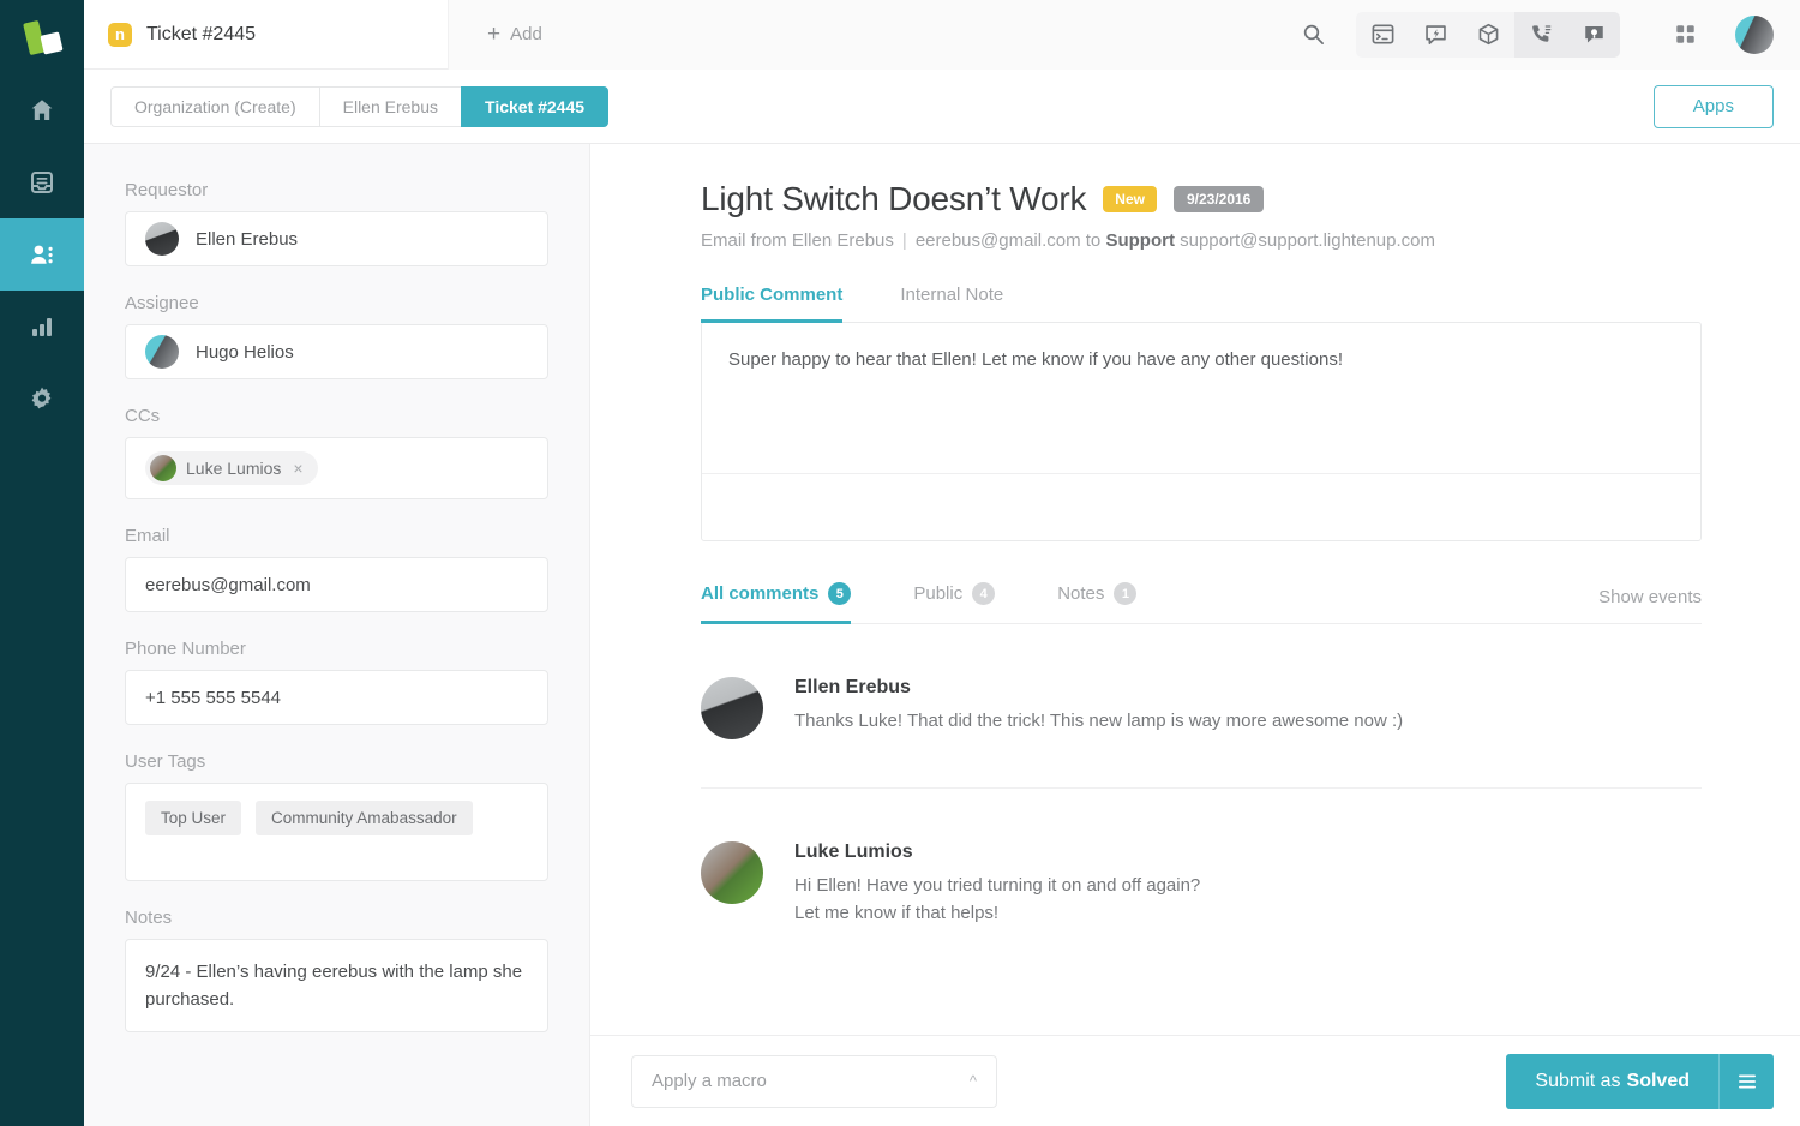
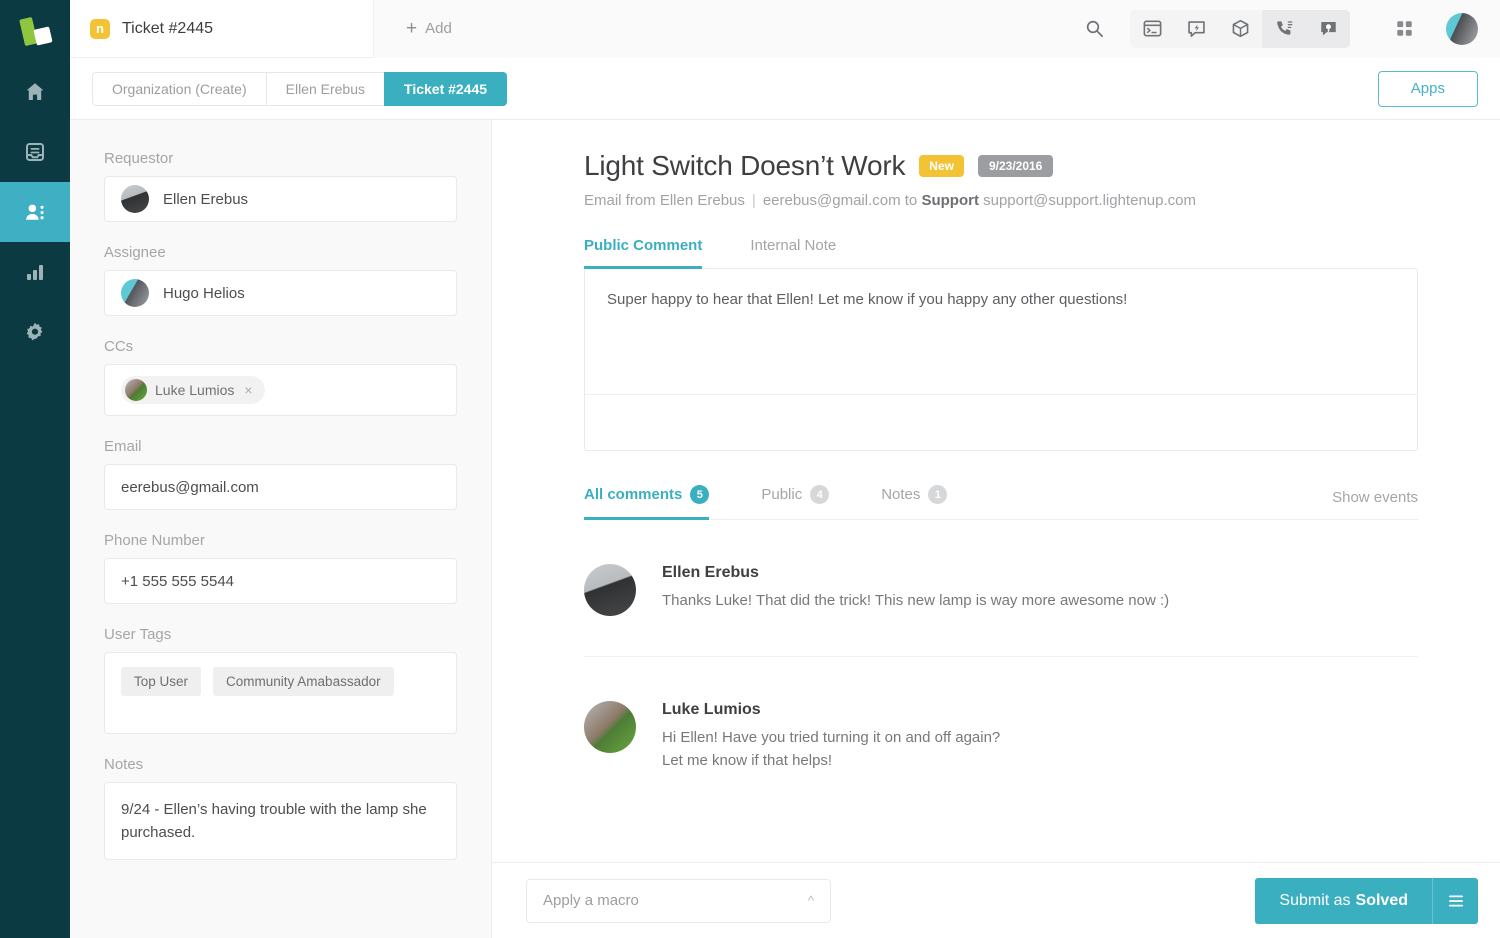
  n
  Ticket #2445
  +
  Add
  Organization (Create)
  Ellen Erebus
  Ticket #2445
  Apps
  Requestor
  Ellen Erebus
  Assignee
  Hugo Helios
  CCs
  Luke Lumios
  ×
  Email
  eerebus@gmail.com
  Phone Number
  +1 555 555 5544
  User Tags
  Top User
  Community Amabassador
  Notes
- 9/24 - Ellen’s having eerebus with the lamp she purchased.
+ 9/24 - Ellen’s having trouble with the lamp she purchased.
  Light Switch Doesn’t Work
  New
  9/23/2016
  Email from Ellen Erebus | eerebus@gmail.com to Support support@support.lightenup.com
  Public Comment
  Internal Note
- Super happy to hear that Ellen! Let me know if you have any other questions!
+ Super happy to hear that Ellen! Let me know if you happy any other questions!
  All comments
  5
  Public
  4
  Notes
  1
  Show events
  Ellen Erebus
  Thanks Luke! That did the trick! This new lamp is way more awesome now :)
  Luke Lumios
  Hi Ellen! Have you tried turning it on and off again?
  Let me know if that helps!
  Apply a macro
  ^
  Submit as
  Solved
